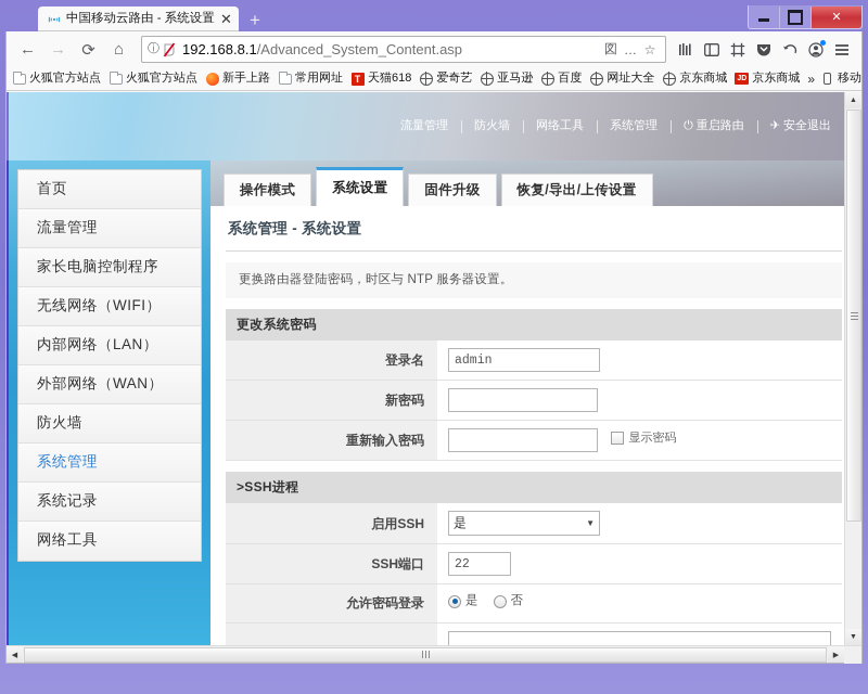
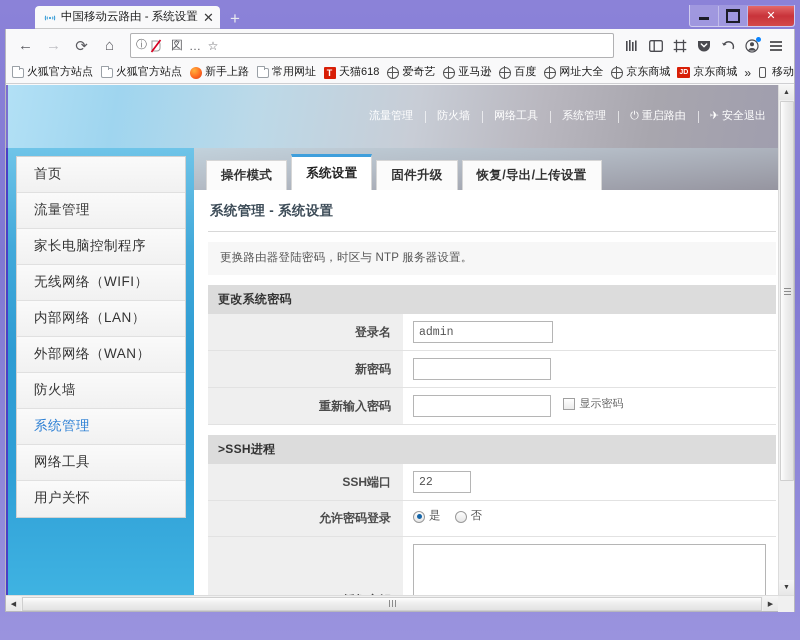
  中国移动云路由 - 系统设置
  ✕
  +
  ✕
  ←
  →
  ⟳
  ⌂
  ⓘ
- 192.168.8.1/Advanced_System_Content.asp
  図
  …
  ☆
  火狐官方站点
  火狐官方站点
  新手上路
  常用网址
  T
  天猫618
  爱奇艺
  亚马逊
  百度
  网址大全
  京东商城
  京东商城
  »
  流量管理
  防火墙
  网络工具
  系统管理
  ⏻ 重启路由
  ✈ 安全退出
  首页
  流量管理
  家长电脑控制程序
  无线网络（WIFI）
  内部网络（LAN）
  外部网络（WAN）
  防火墙
  系统管理
- 系统记录
  网络工具
+ 用户关怀
  操作模式
  系统设置
  固件升级
  恢复/导出/上传设置
  系统管理 - 系统设置
  更换路由器登陆密码，时区与 NTP 服务器设置。
  更改系统密码
  登录名	admin
  新密码
  重新输入密码	显示密码
  >SSH进程
- 启用SSH	是 ▼
  SSH端口	22
  允许密码登录	是 否
